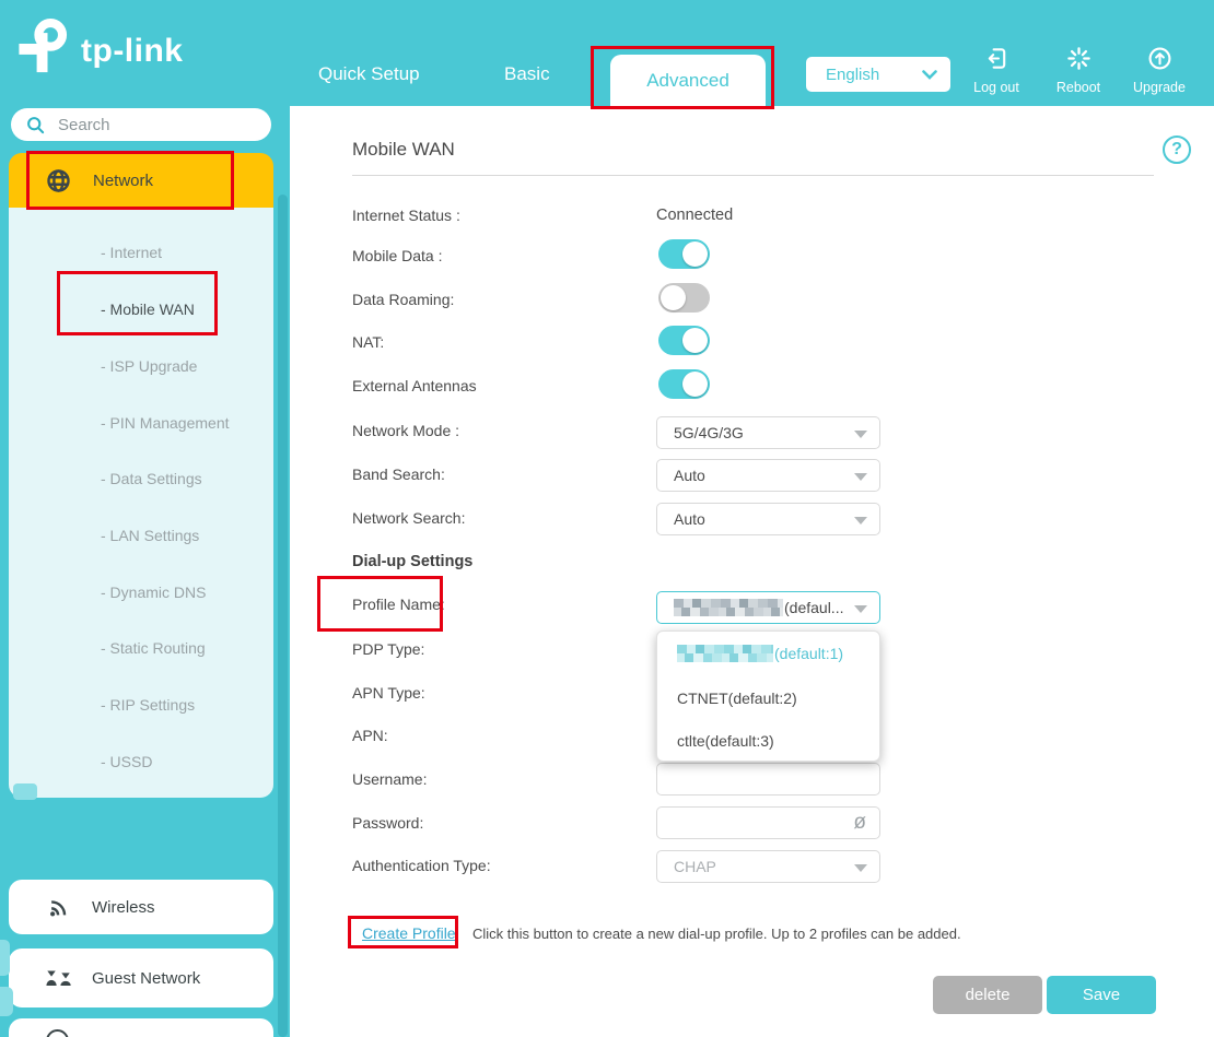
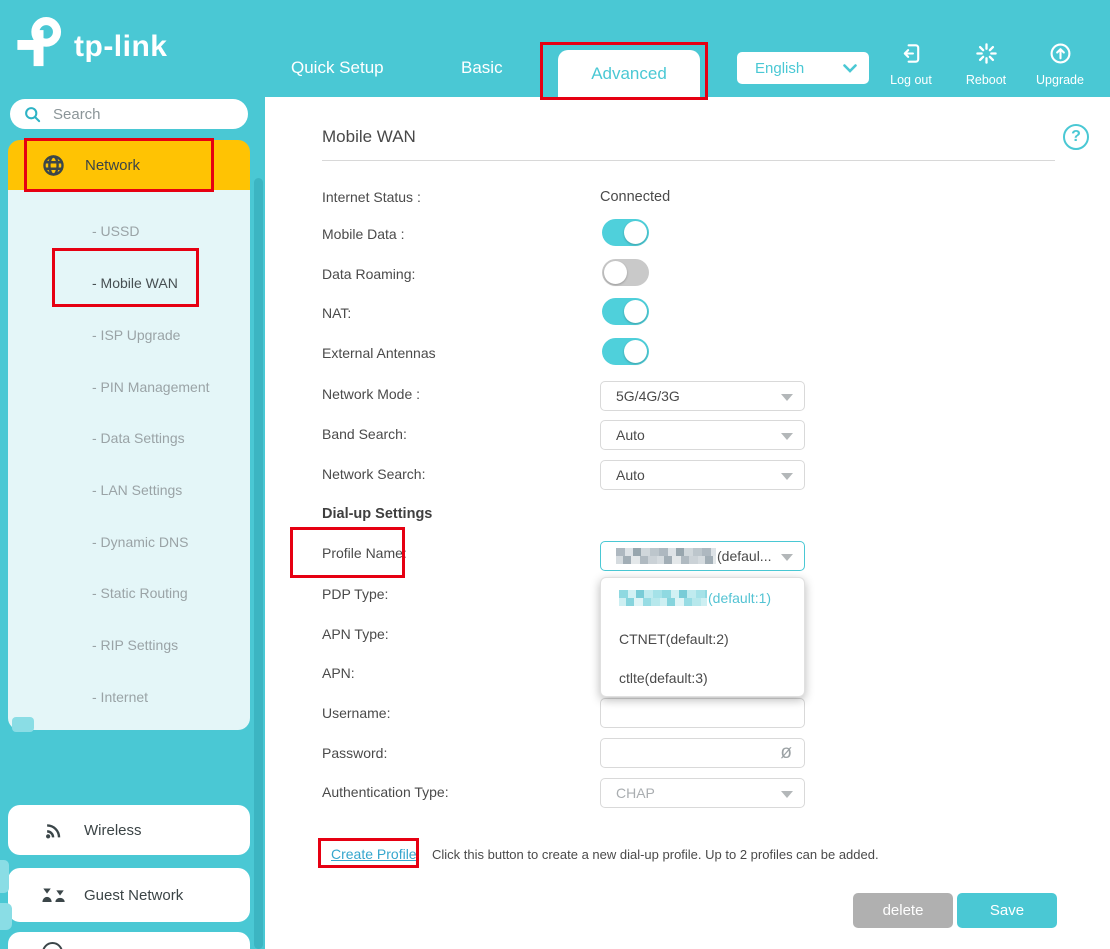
  tp-link
  Quick Setup
  Basic
  Advanced
  English
  Log out
  Reboot
  Upgrade
  Search
  Network
- - Internet
+ - USSD
  - Mobile WAN
  - ISP Upgrade
  - PIN Management
  - Data Settings
  - LAN Settings
  - Dynamic DNS
  - Static Routing
  - RIP Settings
- - USSD
+ - Internet
  Wireless
  Guest Network
  Mobile WAN
  ?
  Internet Status :
  Connected
  Mobile Data :
  Data Roaming:
  NAT:
  External Antennas
  Network Mode :
  5G/4G/3G
  Band Search:
  Auto
  Network Search:
  Auto
  Dial-up Settings
  Profile Name:
  (defaul...
  PDP Type:
  APN Type:
  APN:
  (default:1)
  CTNET(default:2)
  ctlte(default:3)
  Username:
  Password:
  ø
  Authentication Type:
  CHAP
  Create Profile
  Click this button to create a new dial-up profile. Up to 2 profiles can be added.
  delete
  Save
